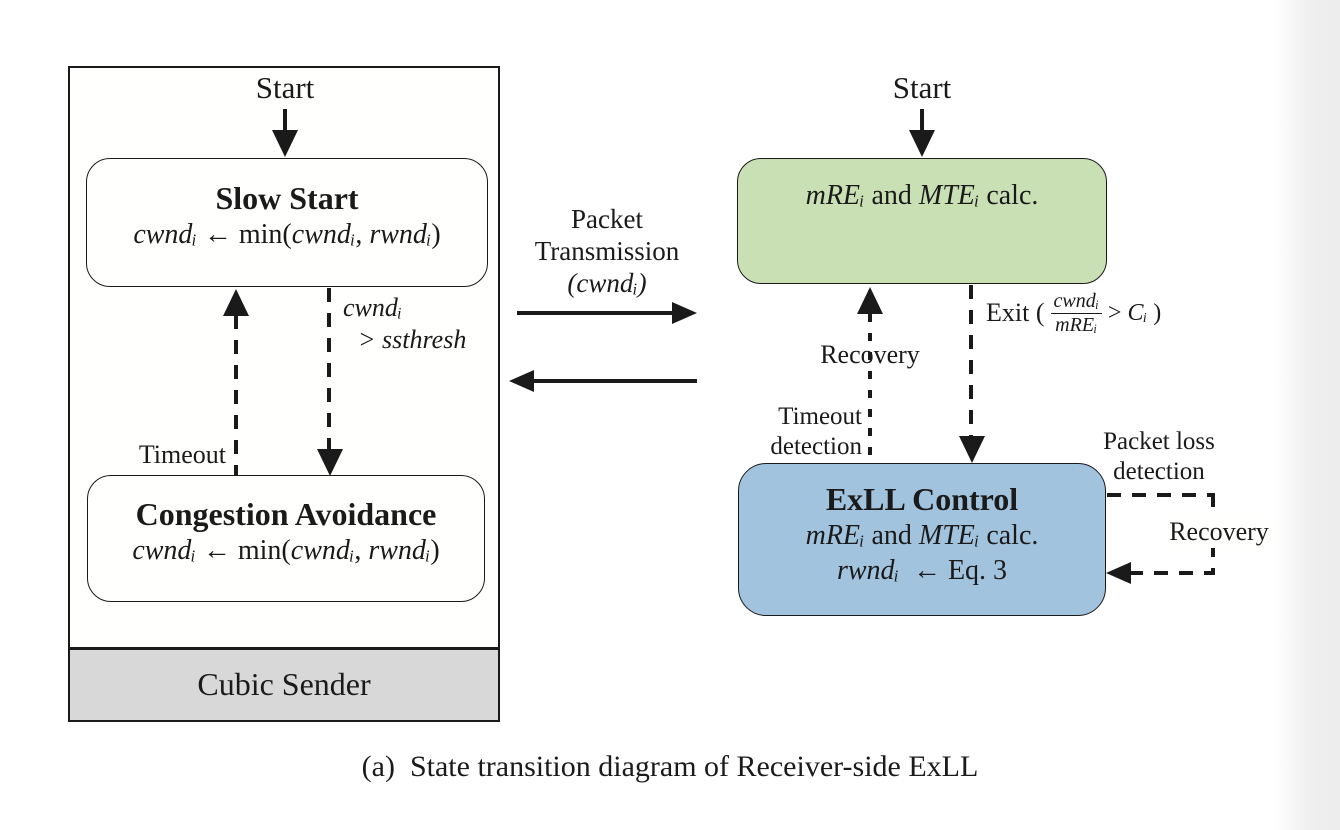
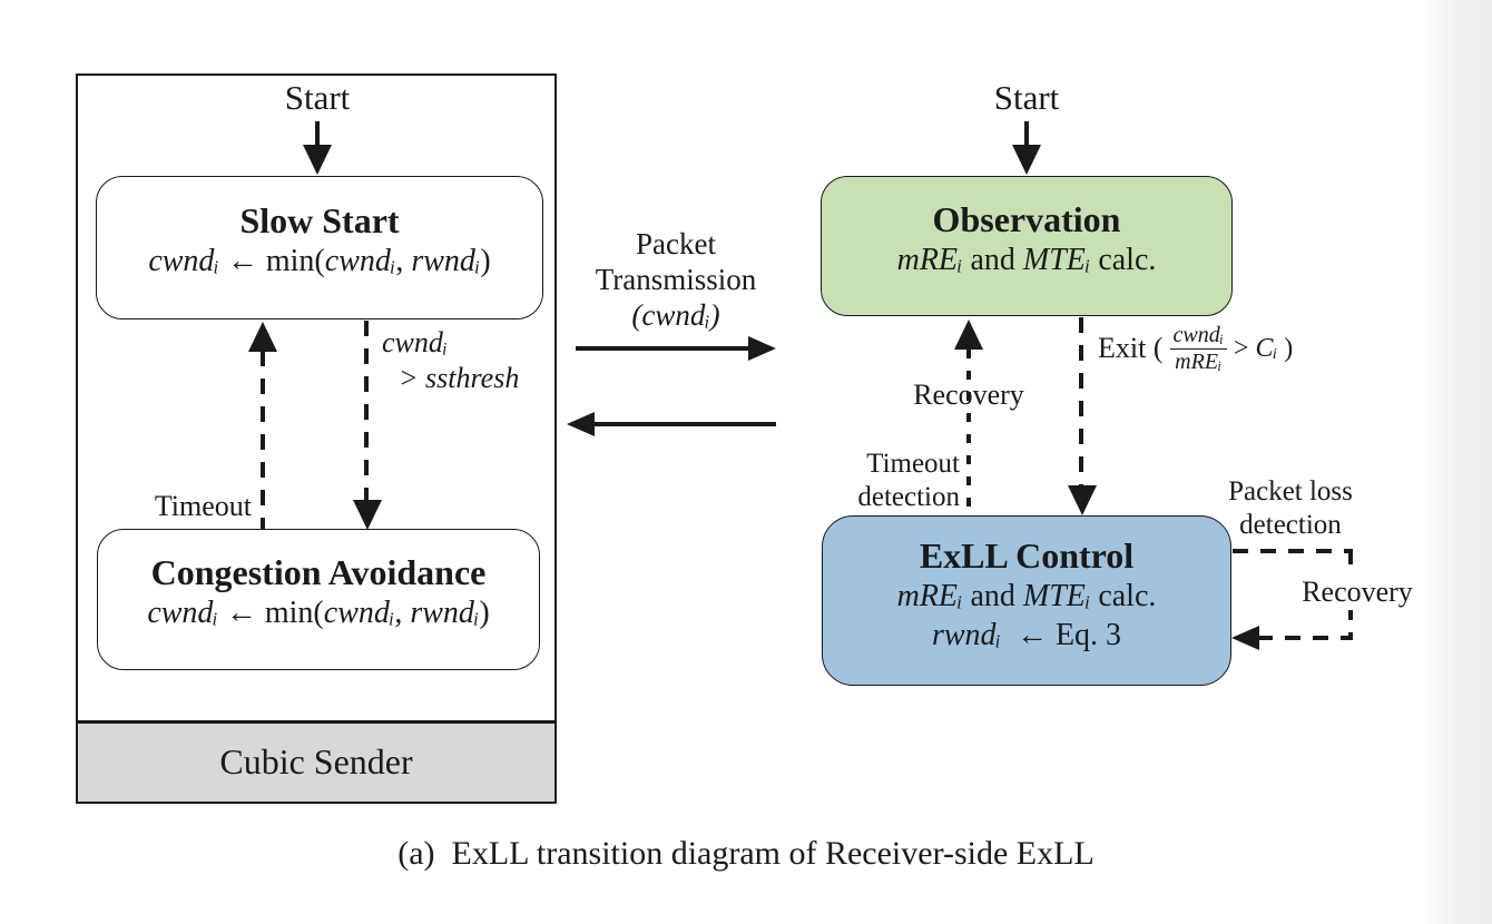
  Cubic Sender
  Start
  Slow Start
  cwndᵢ ← min(cwndᵢ, rwndᵢ)
  Timeout
  cwndᵢ
  > ssthresh
  Congestion Avoidance
  cwndᵢ ← min(cwndᵢ, rwndᵢ)
  Packet
  Transmission
  (cwndᵢ)
  Start
+ Observation
  mREᵢ and MTEᵢ calc.
  Recovery
  Timeout
  detection
  Exit (
  cwndᵢ
  mREᵢ
  > Cᵢ )
  ExLL Control
  mREᵢ and MTEᵢ calc.
  rwndᵢ ← Eq. 3
  Packet loss
  detection
  Recovery
- (a) State transition diagram of Receiver-side ExLL
+ (a) ExLL transition diagram of Receiver-side ExLL
